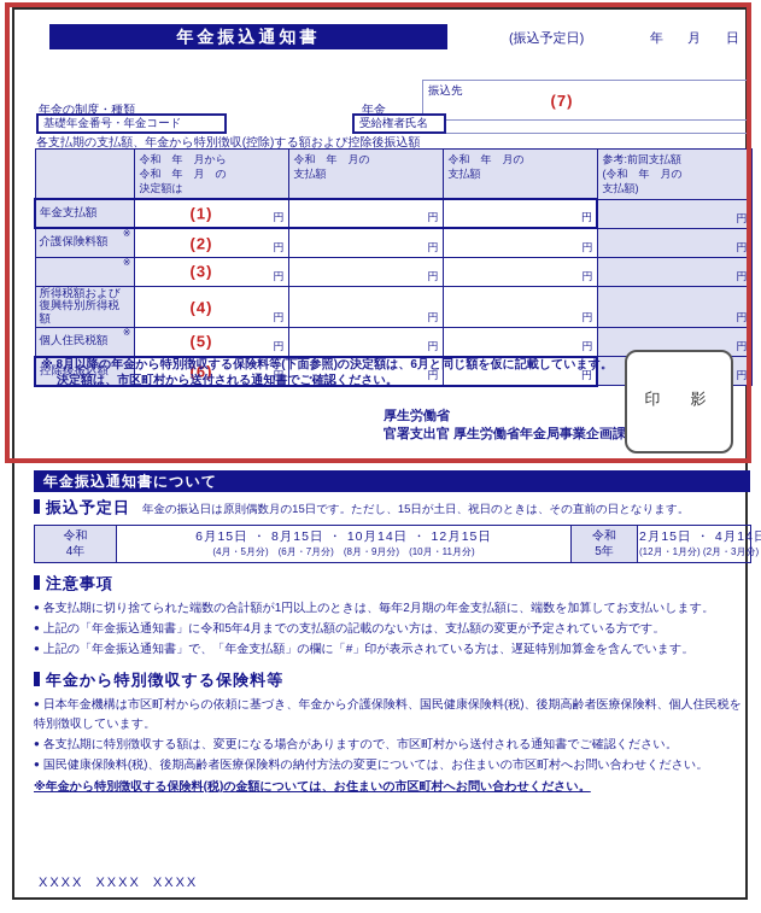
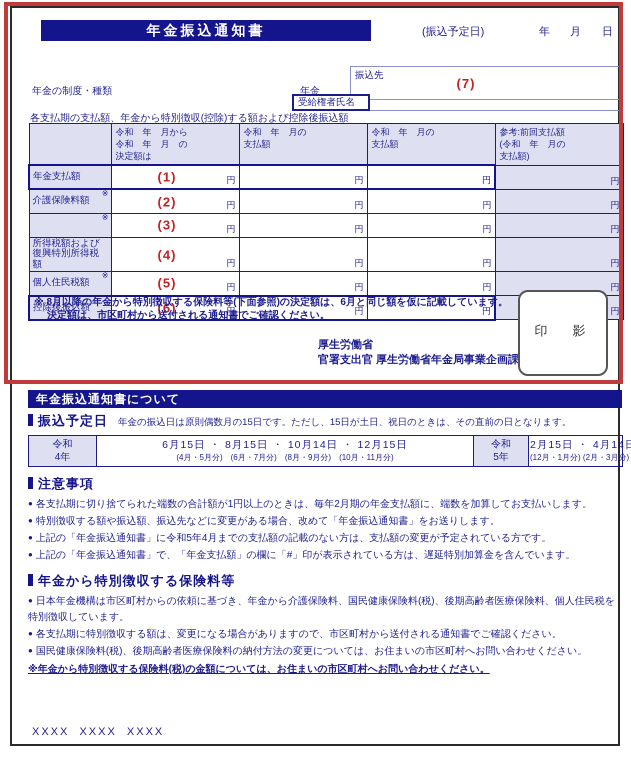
  年金振込通知書
  (振込予定日)
  年
  月
  日
  年金の制度・種類
  年金
  振込先
  (7)
- 基礎年金番号・年金コード
  受給権者氏名
  各支払期の支払額、年金から特別徴収(控除)する額および控除後振込額
  	令和 年 月から 令和 年 月 の 決定額は	令和 年 月の 支払額	令和 年 月の 支払額	参考:前回支払額 (令和 年 月の 支払額)
  年金支払額	(1) 円	円	円	円
  介護保険料額※	(2) 円	円	円	円
  ※	(3) 円	円	円	円
  所得税額および 復興特別所得税額	(4)円	円	円	円
  個人住民税額※	(5) 円	円	円	円
  控除後振込額	(6) 円	円	円	円
  ※ 8月以降の年金から特別徴収する保険料等(下面参照)の決定額は、6月と同じ額を仮に記載しています。
  決定額は、市区町村から送付される通知書でご確認ください。
  厚生労働省
  官署支出官 厚生労働省年金局事業企画課
  印 影
  年金振込通知書について
  振込予定日 年金の振込日は原則偶数月の15日です。ただし、15日が土日、祝日のときは、その直前の日となります。
  令和 4年	6月15日 ・ 8月15日 ・ 10月14日 ・ 12月15日 (4月・5月分) (6月・7月分) (8月・9月分) (10月・11月分)	令和 5年	2月15日 ・ 4月14 (12月・1月分) (2月・3月分)
  注意事項
  各支払期に切り捨てられた端数の合計額が1円以上のときは、毎年2月期の年金支払額に、端数を加算してお支払いします。
+ 特別徴収する額や振込額、振込先などに変更がある場合、改めて「年金振込通知書」をお送りします。
  上記の「年金振込通知書」に令和5年4月までの支払額の記載のない方は、支払額の変更が予定されている方です。
  上記の「年金振込通知書」で、「年金支払額」の欄に「#」印が表示されている方は、遅延特別加算金を含んでいます。
  年金から特別徴収する保険料等
  日本年金機構は市区町村からの依頼に基づき、年金から介護保険料、国民健康保険料(税)、後期高齢者医療保険料、個人住民税を特別徴収しています。
  各支払期に特別徴収する額は、変更になる場合がありますので、市区町村から送付される通知書でご確認ください。
  国民健康保険料(税)、後期高齢者医療保険料の納付方法の変更については、お住まいの市区町村へお問い合わせください。
  ※年金から特別徴収する保険料(税)の金額については、お住まいの市区町村へお問い合わせください。
  XXXX XXXX XXXX
